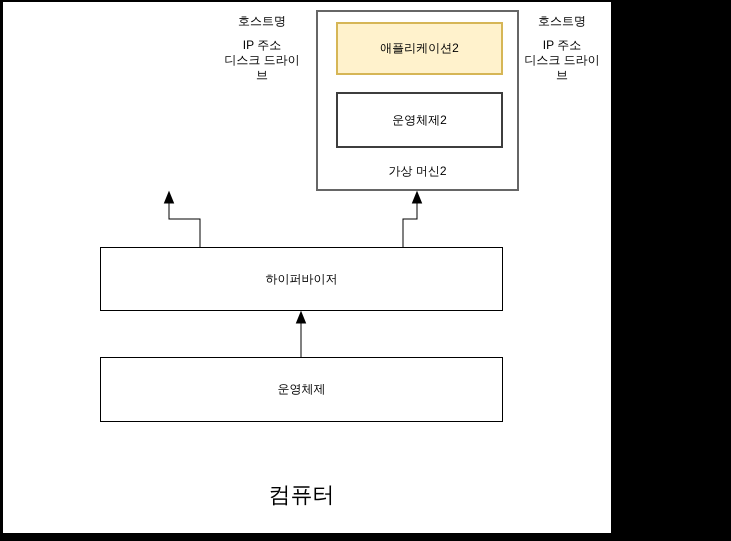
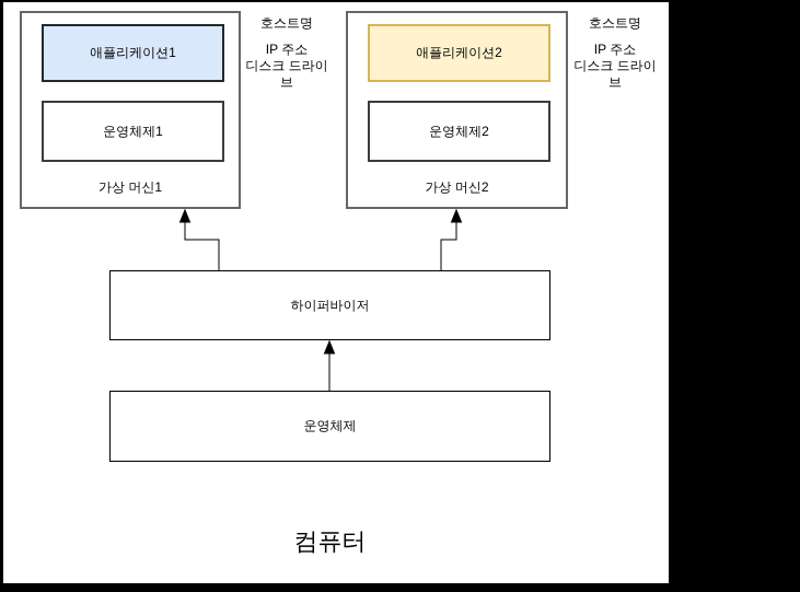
+ 애플리케이션1
+ 운영체제1
+ 가상 머신1
  호스트명
  IP 주소
  디스크 드라이브
  애플리케이션2
  운영체제2
  가상 머신2
  호스트명
  IP 주소
  디스크 드라이브
  하이퍼바이저
  운영체제
  컴퓨터
